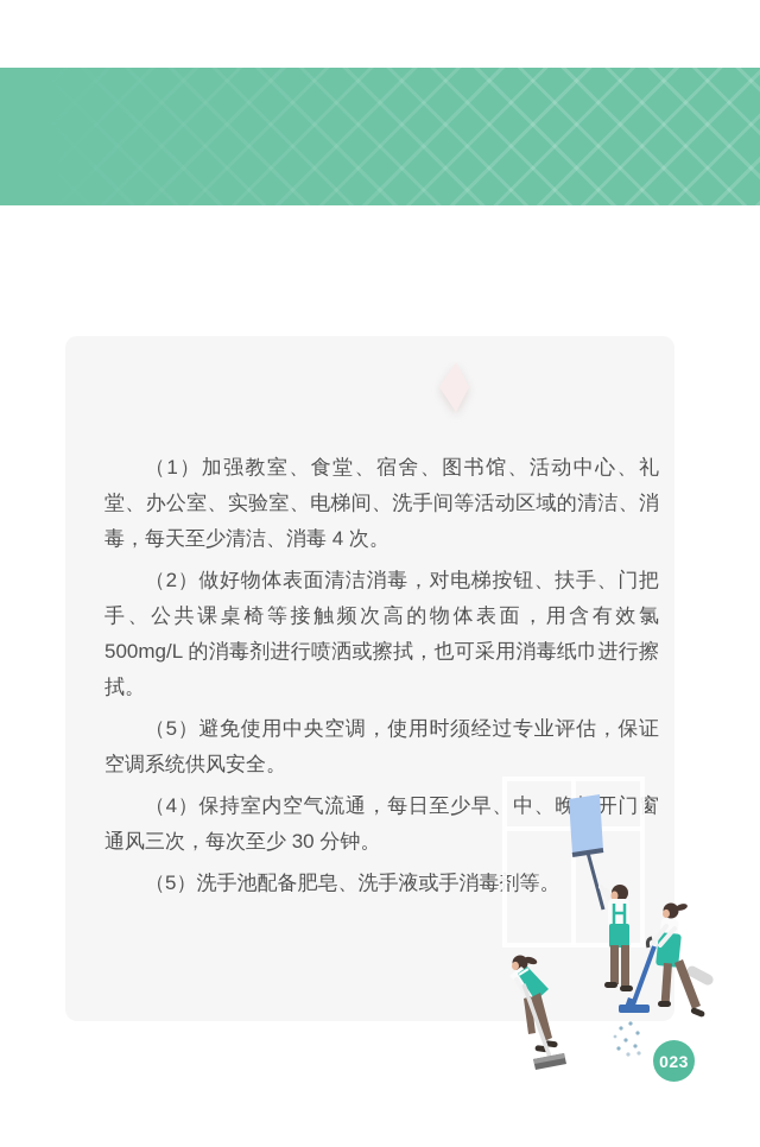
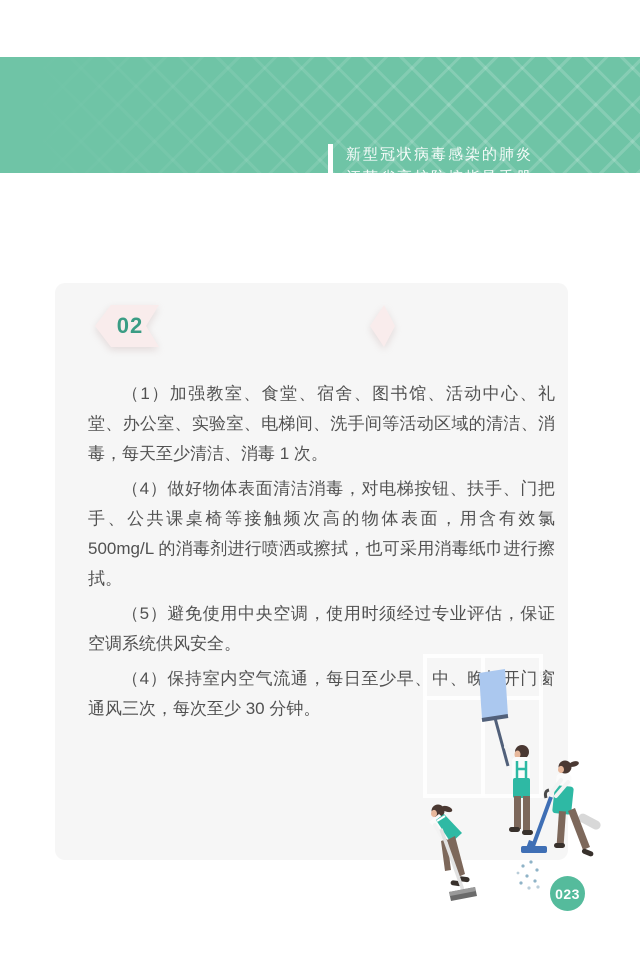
+ 新型冠状病毒感染的肺炎
+ 江苏省高校防控指导手册
+ 02
- （1）加强教室、食堂、宿舍、图书馆、活动中心、礼堂、办公室、实验室、电梯间、洗手间等活动区域的清洁、消毒，每天至少清洁、消毒 4 次。
+ （1）加强教室、食堂、宿舍、图书馆、活动中心、礼堂、办公室、实验室、电梯间、洗手间等活动区域的清洁、消毒，每天至少清洁、消毒 1 次。
- （2）做好物体表面清洁消毒，对电梯按钮、扶手、门把手、公共课桌椅等接触频次高的物体表面，用含有效氯 500mg/L 的消毒剂进行喷洒或擦拭，也可采用消毒纸巾进行擦拭。
+ （4）做好物体表面清洁消毒，对电梯按钮、扶手、门把手、公共课桌椅等接触频次高的物体表面，用含有效氯 500mg/L 的消毒剂进行喷洒或擦拭，也可采用消毒纸巾进行擦拭。
  （5）避免使用中央空调，使用时须经过专业评估，保证空调系统供风安全。
  （4）保持室内空气流通，每日至少早中、晚开门窗通风三次，每次至少 30 分钟。
- （5）洗手池配备肥皂、洗手液或手消毒剂等。
  023
